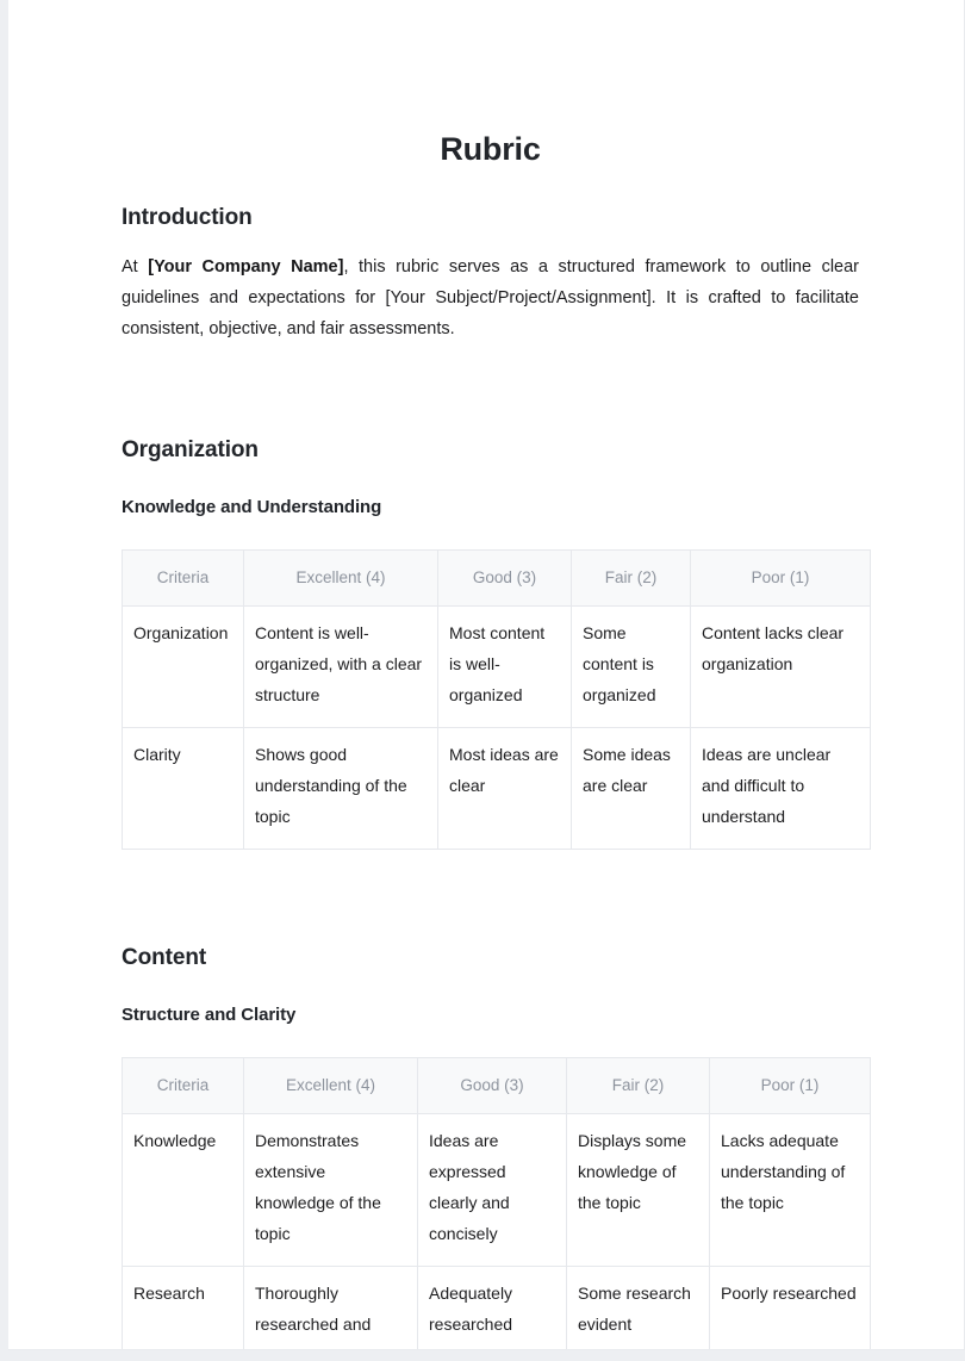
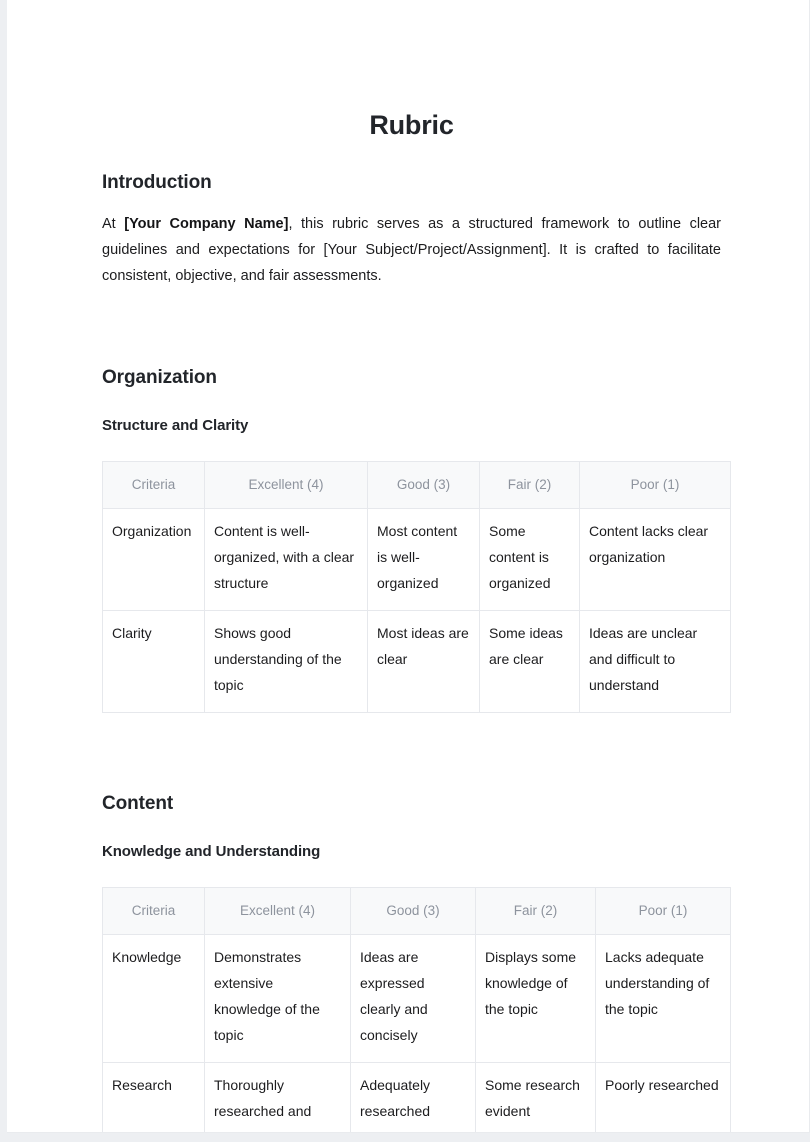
  Rubric
  Introduction
  At [Your Company Name], this rubric serves as a structured framework to outline clear guidelines and expectations for [Your Subject/Project/Assignment]. It is crafted to facilitate consistent, objective, and fair assessments.
  Organization
- Knowledge and Understanding
+ Structure and Clarity
  Criteria	Excellent (4)	Good (3)	Fair (2)	Poor (1)
  Organization	Content is well-organized, with a clear structure	Most content is well-organized	Some content is organized	Content lacks clear organization
  Clarity	Shows good understanding of the topic	Most ideas are clear	Some ideas are clear	Ideas are unclear and difficult to understand
  Content
- Structure and Clarity
+ Knowledge and Understanding
  Criteria	Excellent (4)	Good (3)	Fair (2)	Poor (1)
  Knowledge	Demonstrates extensive knowledge of the topic	Ideas are expressed clearly and concisely	Displays some knowledge of the topic	Lacks adequate understanding of the topic
  Research	Thoroughly researched and	Adequately researched	Some research evident	Poorly researched
